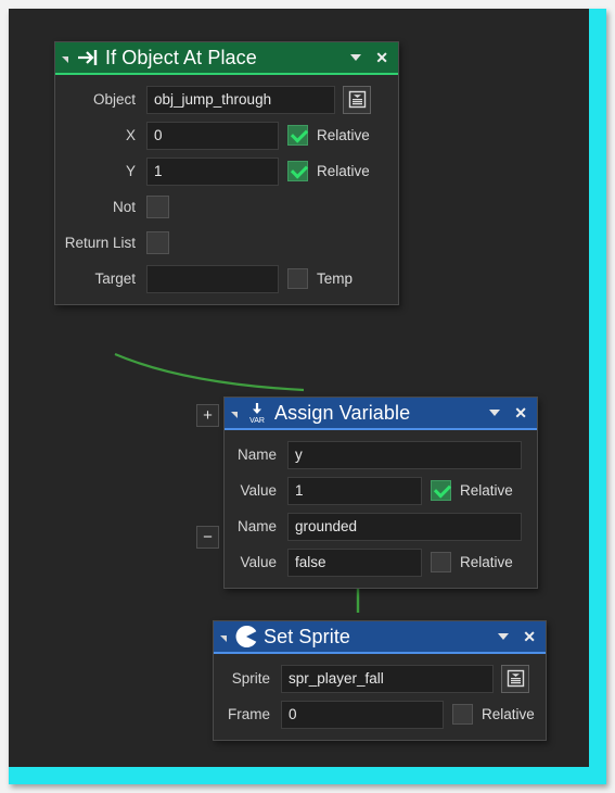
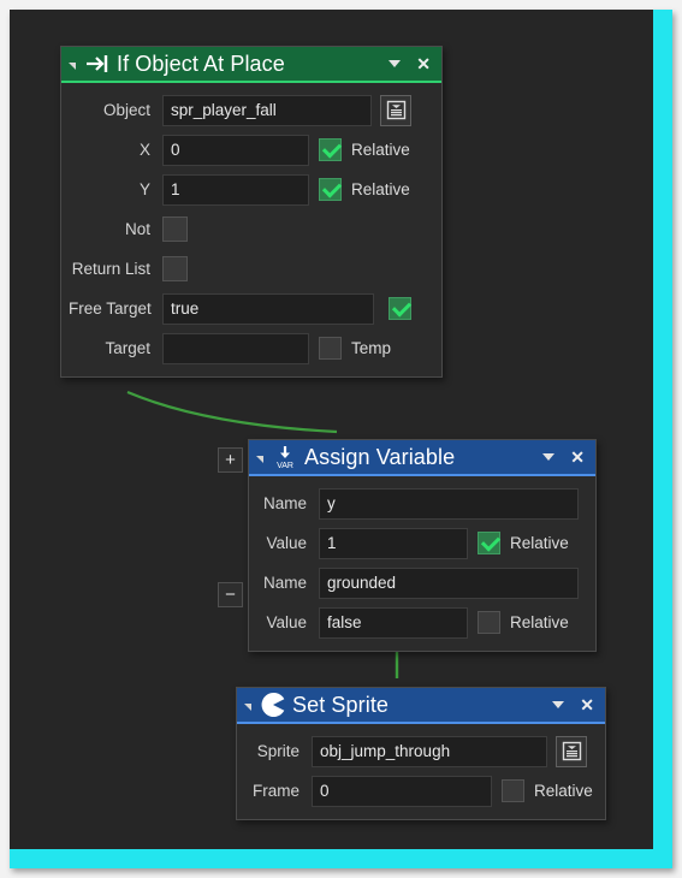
  If Object At Place
  ✕
  Object
- obj_jump_through
+ spr_player_fall
  X
  0
  Relative
  Y
  1
  Relative
  Not
  Return List
+ Free Target
+ true
  Target
  Temp
  +
  −
  Assign Variable
  ✕
  Name
  y
  Value
  1
  Relative
  Name
  grounded
  Value
  false
  Relative
  Set Sprite
  ✕
  Sprite
- spr_player_fall
+ obj_jump_through
  Frame
  0
  Relative
